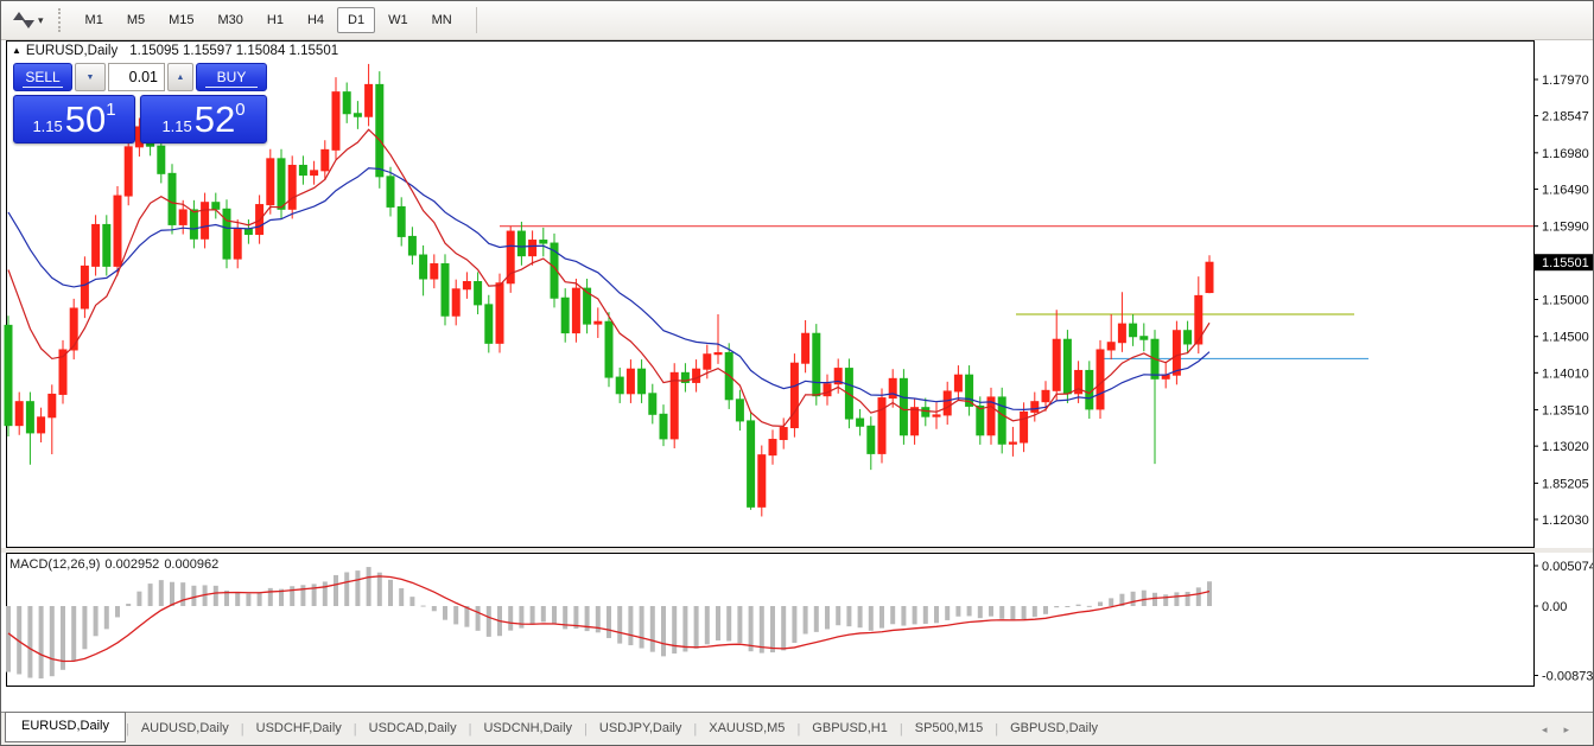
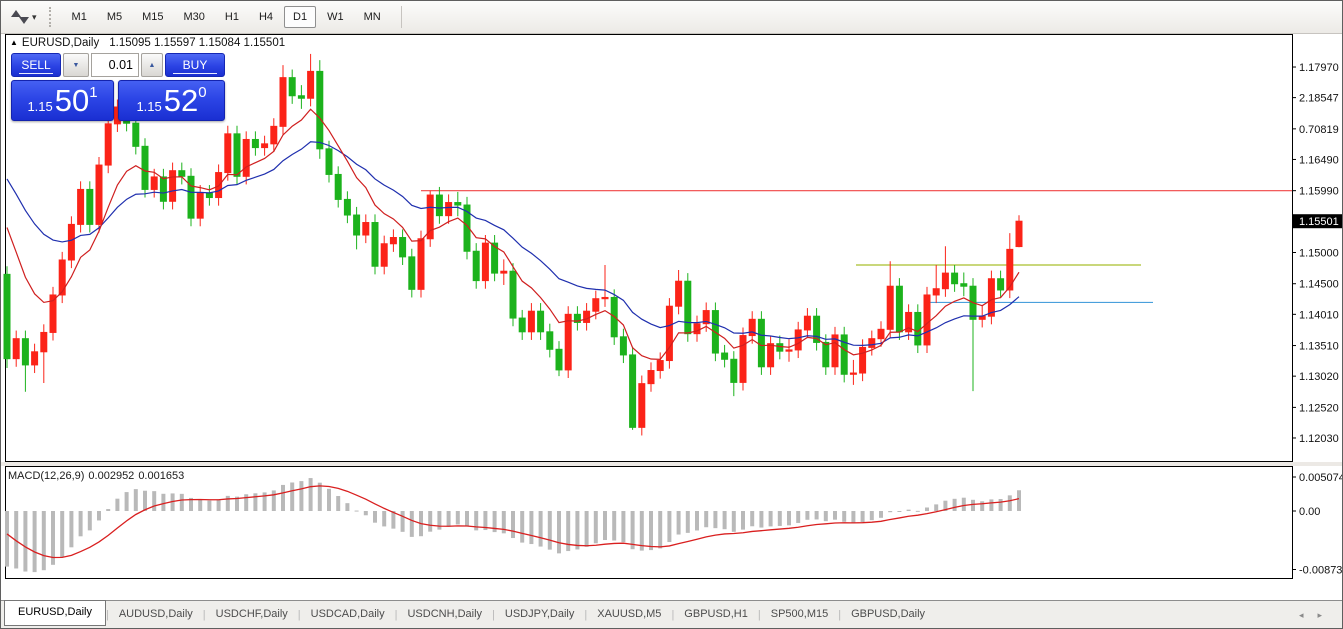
  ▾
  M1
  M5
  M15
  M30
  H1
  H4
  D1
  W1
  MN
  1.17970
  2.18547
- 1.16980
+ 0.70819
  1.16490
  1.15990
  1.15000
  1.14500
  1.14010
  1.13510
  1.13020
- 1.85205
+ 1.12520
  1.12030
  1.15501
  0.005074
  0.00
  -0.00873
  ▲ EURUSD,Daily 1.15095 1.15597 1.15084 1.15501
  SELL
  0.01
  BUY
  1.15
  50
  1
  1.15
  52
  0
- MACD(12,26,9) 0.002952 0.000962
+ MACD(12,26,9) 0.002952 0.001653
  EURUSD,Daily
  |
  AUDUSD,Daily
  |
  USDCHF,Daily
  |
  USDCAD,Daily
  |
  USDCNH,Daily
  |
  USDJPY,Daily
  |
  XAUUSD,M5
  |
  GBPUSD,H1
  |
  SP500,M15
  |
  GBPUSD,Daily
  ◂▸
